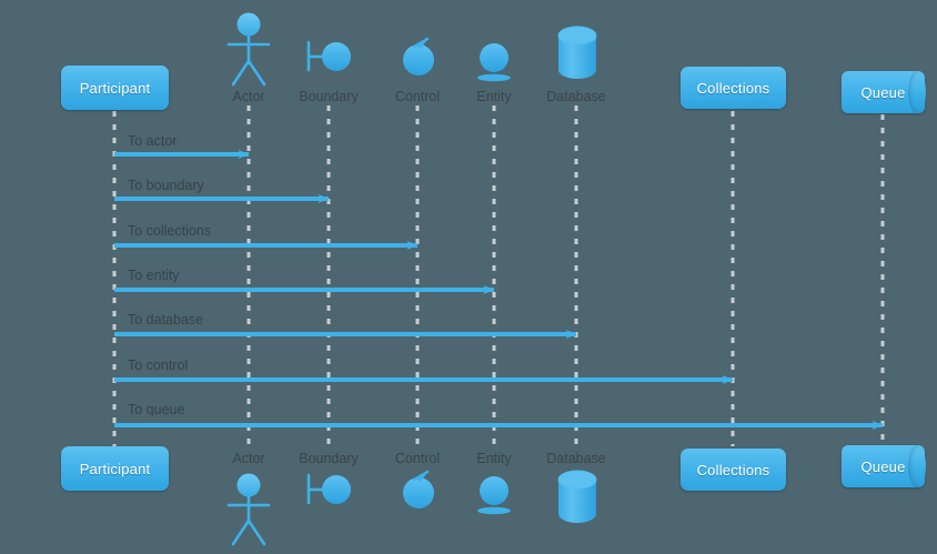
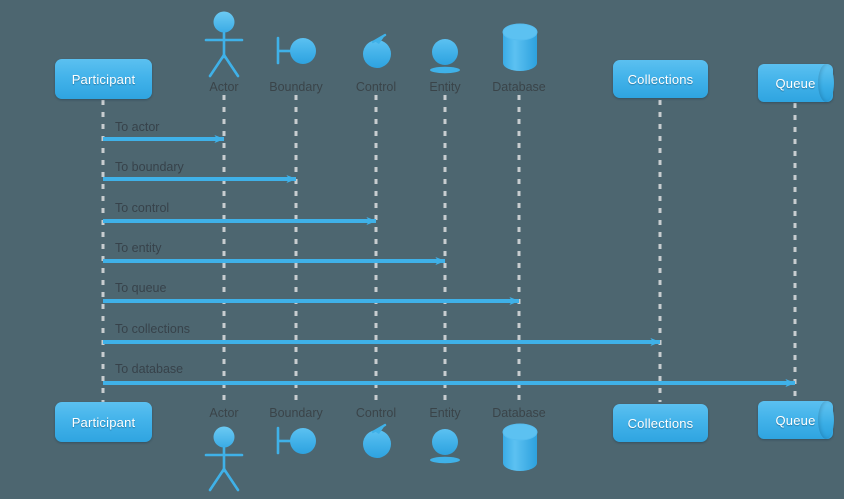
  Participant
  Collections
  Queue
  Actor
  Boundary
  Control
  Entity
  Database
  To actor
  To boundary
- To collections
+ To control
  To entity
- To database
+ To queue
- To control
+ To collections
- To queue
+ To database
  Actor
  Boundary
  Control
  Entity
  Database
  Participant
  Collections
  Queue
